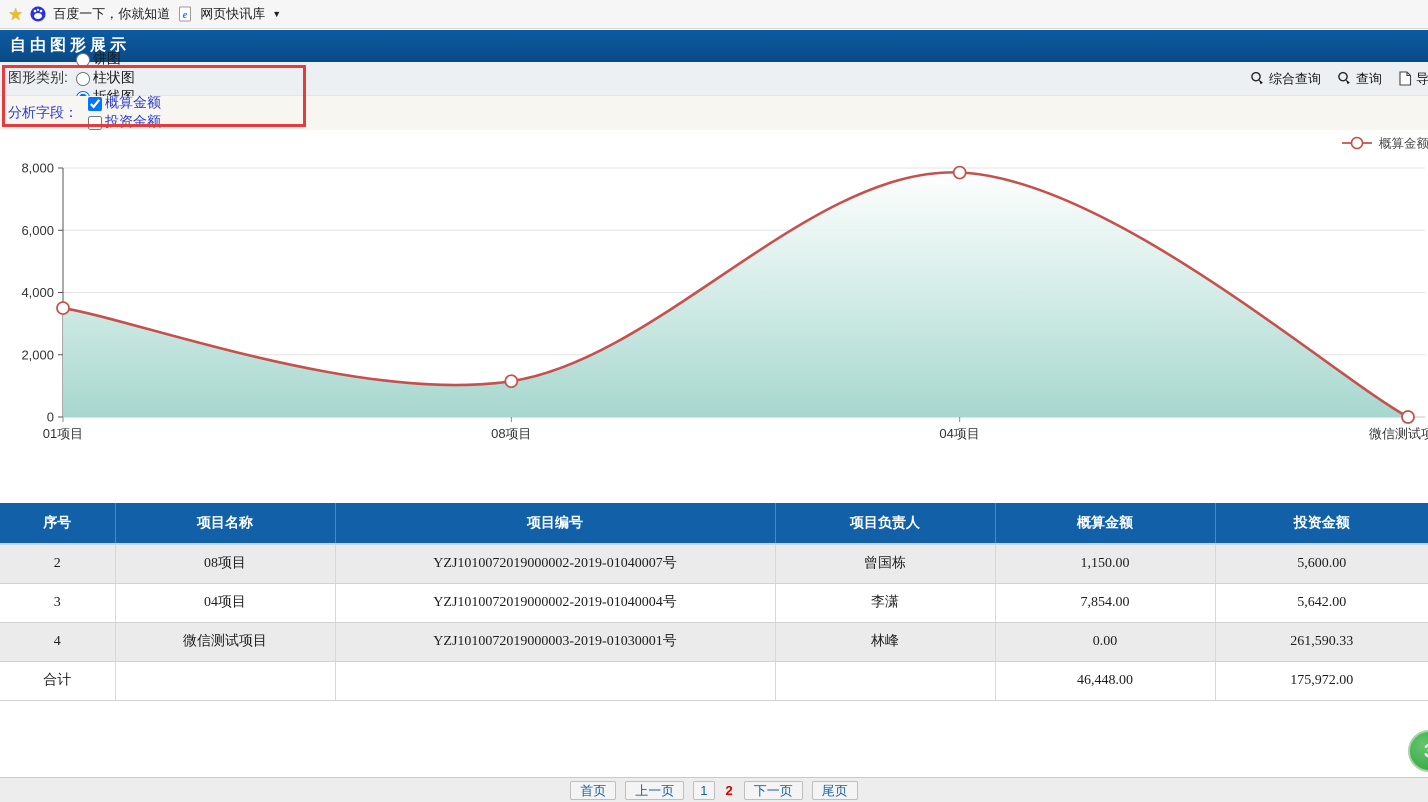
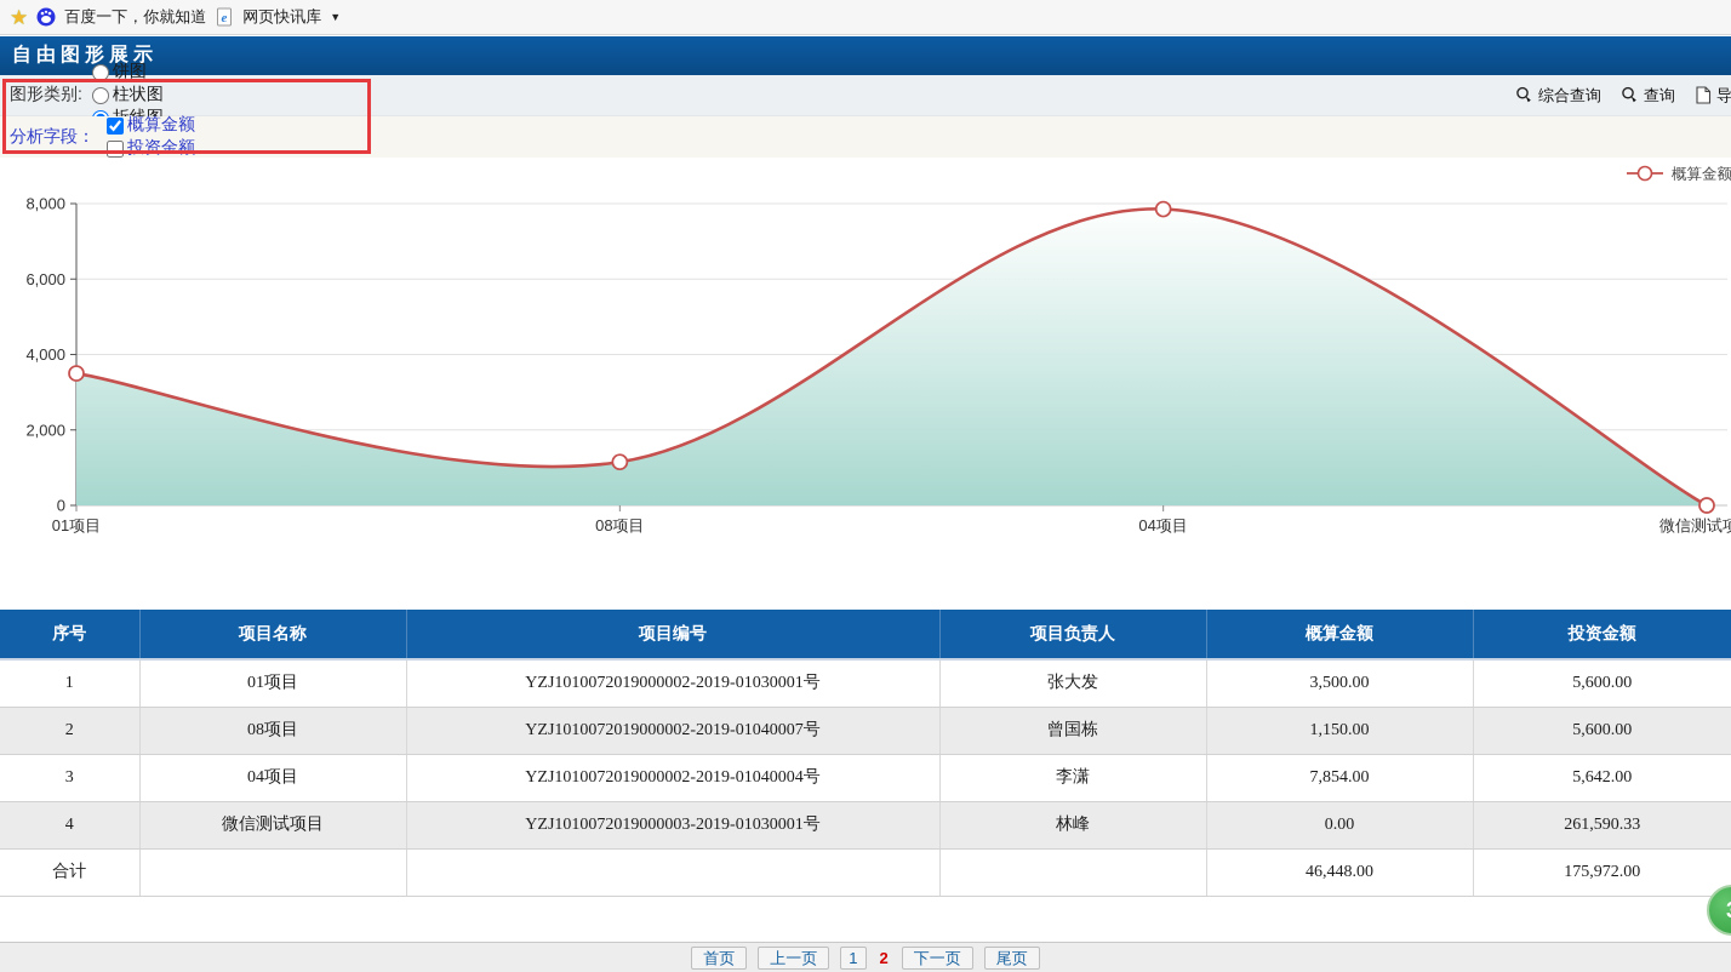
  ★
  百度一下，你就知道
  e
  网页快讯库
  ▼
  自由图形展示
  图形类别:
  饼图
  柱状图
  综合查询
  查询
  分析字段：
  概算金额
  投资金额
  0
  2,000
  4,000
  6,000
  8,000
  01项目
  08项目
  04项目
  概算金额
  序号	项目名称	项目编号	项目负责人	概算金额	投资金额
+ 1	01项目	YZJ1010072019000002-2019-01030001号	张大发	3,500.00	5,600.00
  2	08项目	YZJ1010072019000002-2019-01040007号	曾国栋	1,150.00	5,600.00
  3	04项目	YZJ1010072019000002-2019-01040004号	李潇	7,854.00	5,642.00
  4	微信测试项目	YZJ1010072019000003-2019-01030001号	林峰	0.00	261,590.33
  合计				46,448.00	175,972.00
  首页
  上一页
  1
  2
  下一页
  尾页
